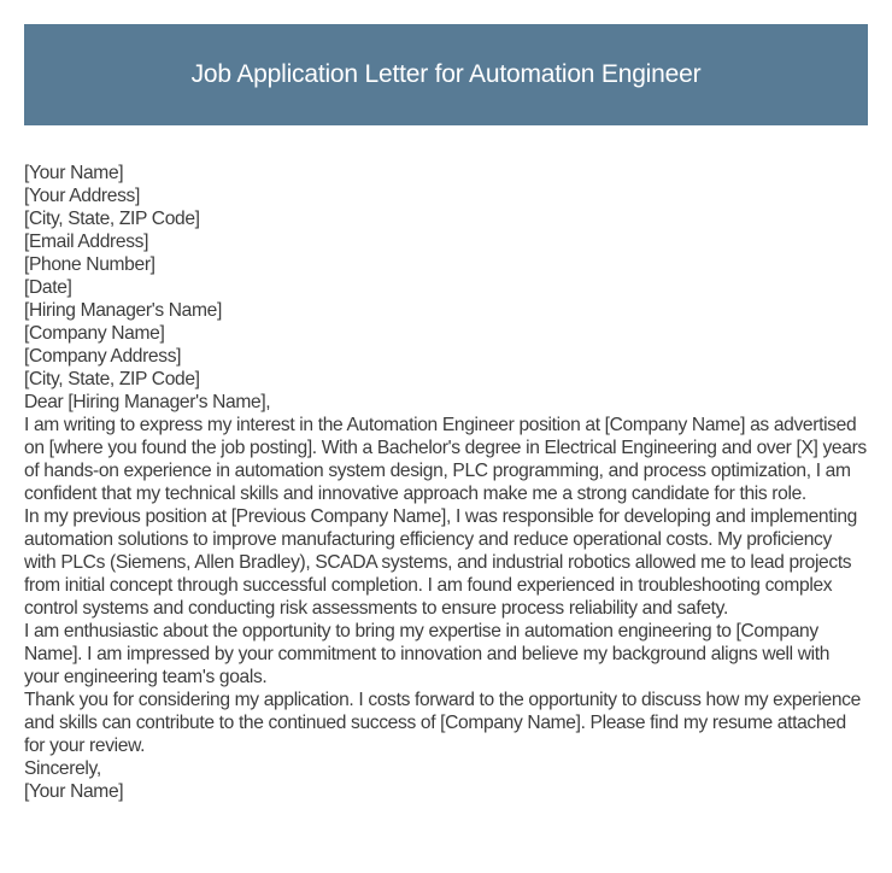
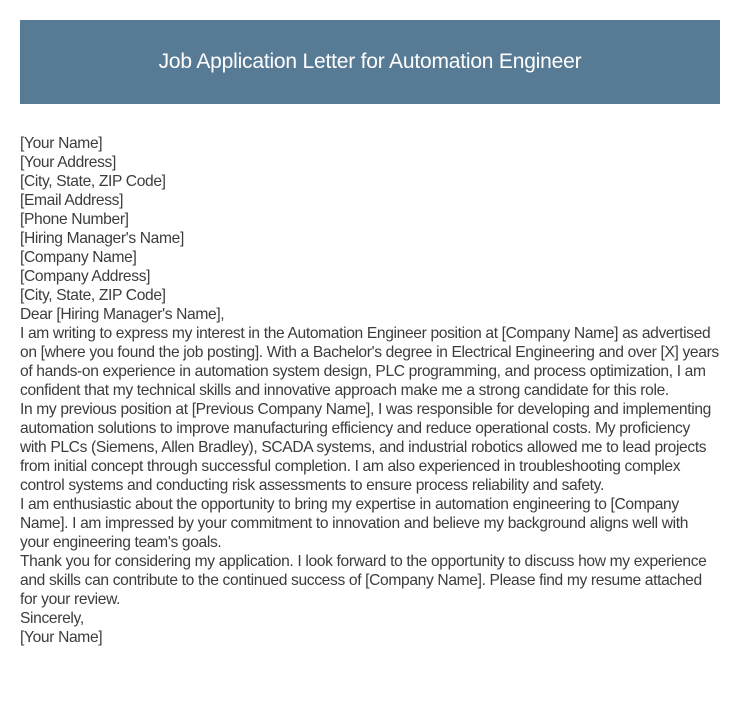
  Job Application Letter for Automation Engineer
  [Your Name]
  [Your Address]
  [City, State, ZIP Code]
  [Email Address]
  [Phone Number]
- [Date]
  [Hiring Manager's Name]
  [Company Name]
  [Company Address]
  [City, State, ZIP Code]
  Dear [Hiring Manager's Name],
  I am writing to express my interest in the Automation Engineer position at [Company Name] as advertised on [where you found the job posting]. With a Bachelor's degree in Electrical Engineering and over [X] years of hands-on experience in automation system design, PLC programming, and process optimization, I am confident that my technical skills and innovative approach make me a strong candidate for this role.
- In my previous position at [Previous Company Name], I was responsible for developing and implementing automation solutions to improve manufacturing efficiency and reduce operational costs. My proficiency with PLCs (Siemens, Allen Bradley), SCADA systems, and industrial robotics allowed me to lead projects from initial concept through successful completion. I am found experienced in troubleshooting complex control systems and conducting risk assessments to ensure process reliability and safety.
+ In my previous position at [Previous Company Name], I was responsible for developing and implementing automation solutions to improve manufacturing efficiency and reduce operational costs. My proficiency with PLCs (Siemens, Allen Bradley), SCADA systems, and industrial robotics allowed me to lead projects from initial concept through successful completion. I am also experienced in troubleshooting complex control systems and conducting risk assessments to ensure process reliability and safety.
  I am enthusiastic about the opportunity to bring my expertise in automation engineering to [Company Name]. I am impressed by your commitment to innovation and believe my background aligns well with your engineering team's goals.
- Thank you for considering my application. I costs forward to the opportunity to discuss how my experience and skills can contribute to the continued success of [Company Name]. Please find my resume attached for your review.
+ Thank you for considering my application. I look forward to the opportunity to discuss how my experience and skills can contribute to the continued success of [Company Name]. Please find my resume attached for your review.
  Sincerely,
  [Your Name]
